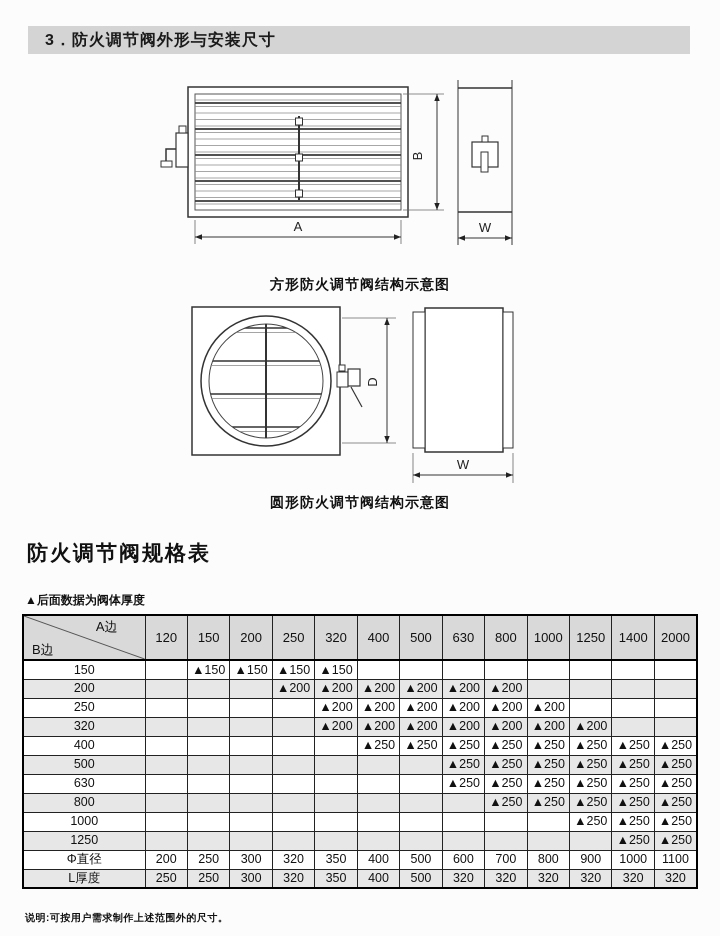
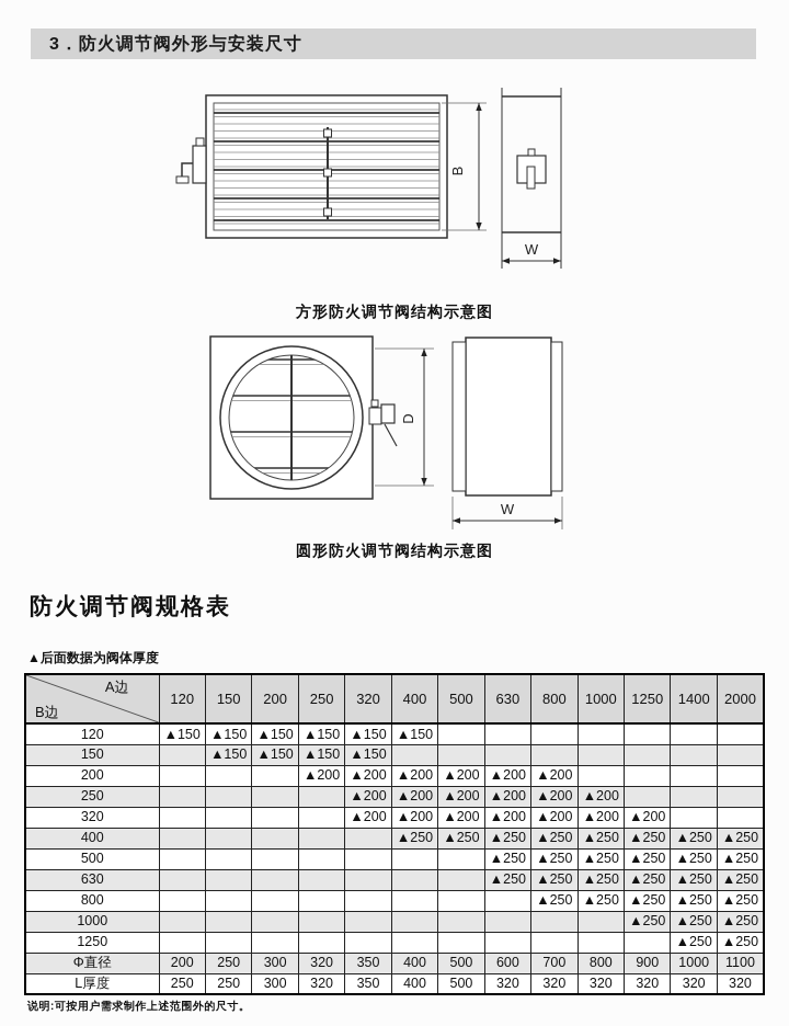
  3．防火调节阀外形与安装尺寸
- A
  W
  方形防火调节阀结构示意图
  W
  圆形防火调节阀结构示意图
  防火调节阀规格表
  ▲后面数据为阀体厚度
  A边B边	120	150	200	250	320	400	500	630	800	1000	1250	1400	2000
+ 120	▲150	▲150	▲150	▲150	▲150	▲150
  150		▲150	▲150	▲150	▲150
  200				▲200	▲200	▲200	▲200	▲200	▲200
  250					▲200	▲200	▲200	▲200	▲200	▲200
  320					▲200	▲200	▲200	▲200	▲200	▲200	▲200
  400						▲250	▲250	▲250	▲250	▲250	▲250	▲250	▲250
  500								▲250	▲250	▲250	▲250	▲250	▲250
  630								▲250	▲250	▲250	▲250	▲250	▲250
  800									▲250	▲250	▲250	▲250	▲250
  1000											▲250	▲250	▲250
  1250												▲250	▲250
  Φ直径	200	250	300	320	350	400	500	600	700	800	900	1000	1100
  L厚度	250	250	300	320	350	400	500	320	320	320	320	320	320
  说明:可按用户需求制作上述范围外的尺寸。
